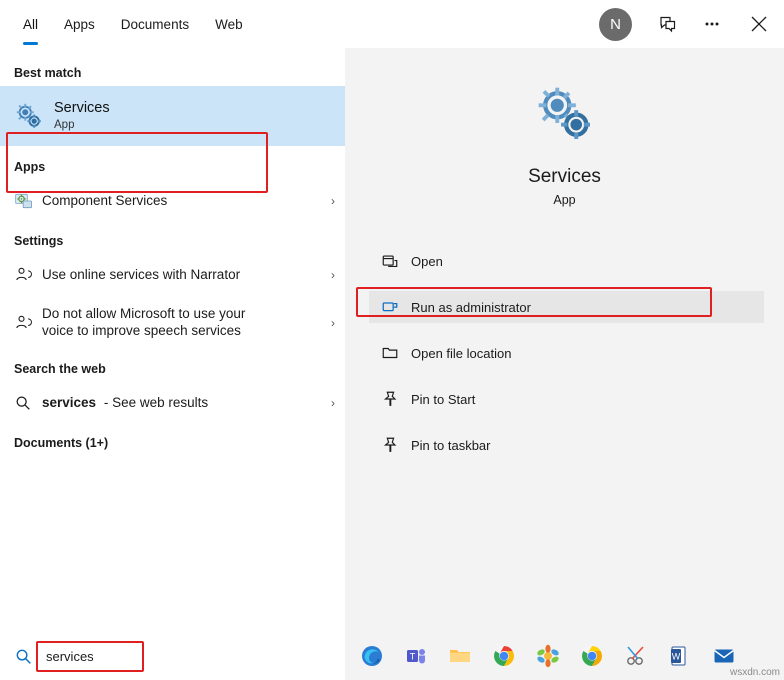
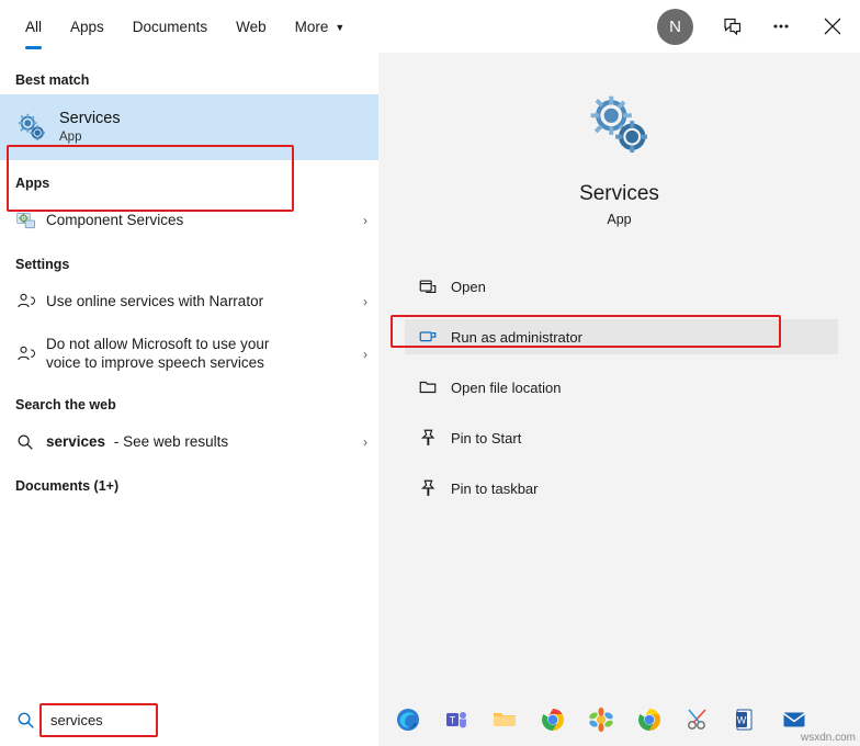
  All
  Apps
  Documents
  Web
+ More
+ ▼
  N
  Best match
  Services
  App
  Apps
  Component Services
  ›
  Settings
  Use online services with Narrator
  ›
  Do not allow Microsoft to use your
  voice to improve speech services
  ›
  Search the web
  services - See web results
  ›
  Documents (1+)
  Services
  App
  Open
  Run as administrator
  Open file location
  Pin to Start
  Pin to taskbar
  services
  T
  W
  wsxdn.com
